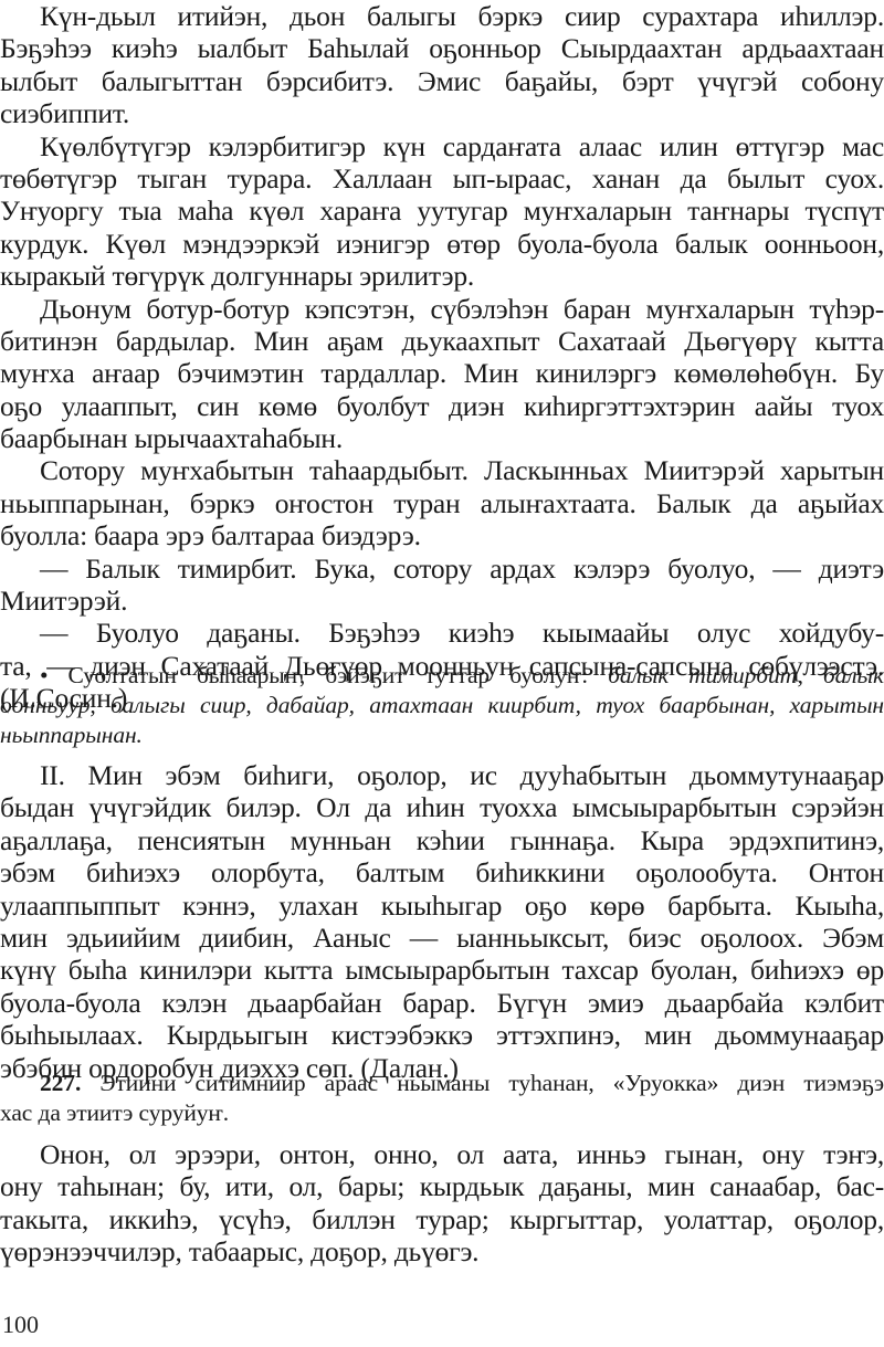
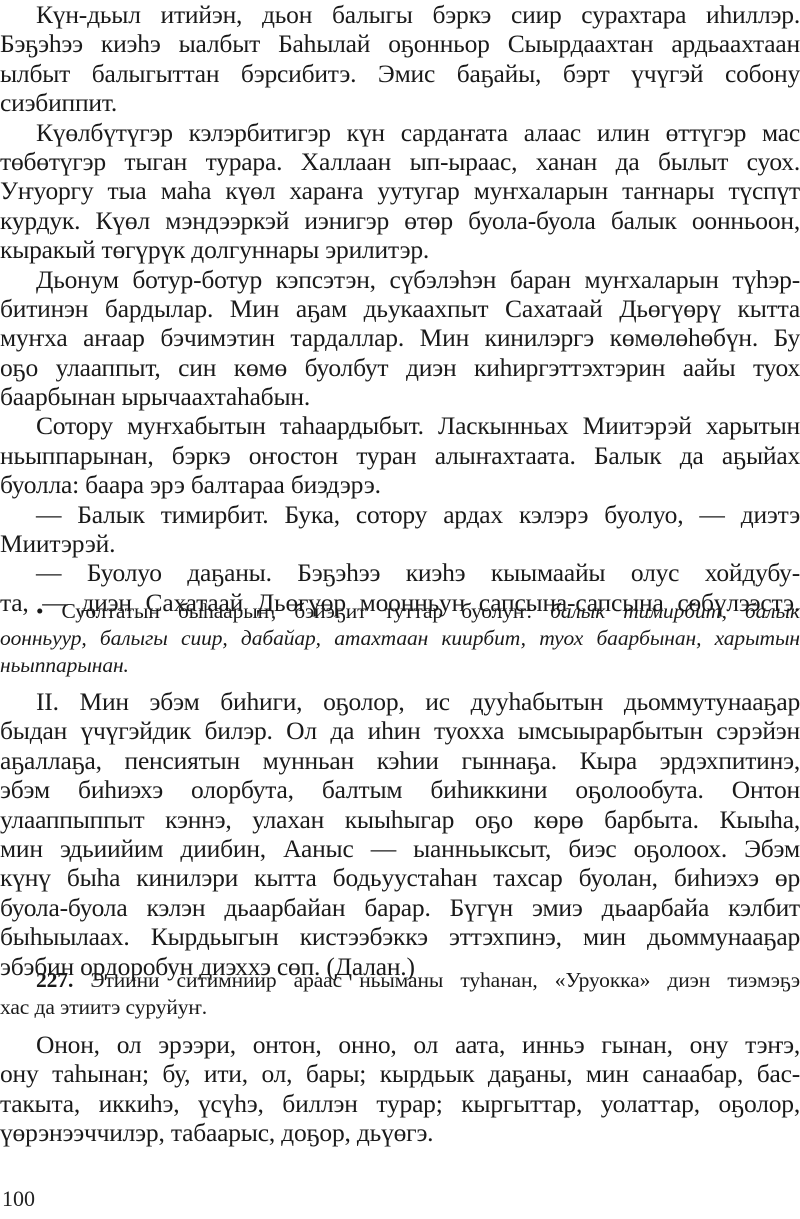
  Күн-дьыл итийэн, дьон балыгы бэркэ сиир сурахтара иһиллэр.
  Бэҕэһээ киэһэ ыалбыт Баһылай оҕонньор Сыырдаахтан ардьаахтаан
  ылбыт балыгыттан бэрсибитэ. Эмис баҕайы, бэрт үчүгэй собону
  сиэбиппит.
  Күөлбүтүгэр кэлэрбитигэр күн сардаҥата алаас илин өттүгэр мас
  төбөтүгэр тыган турара. Халлаан ып-ыраас, ханан да былыт суох.
  Уҥуоргу тыа маһа күөл хараҥа уутугар муҥхаларын таҥнары түспүт
  курдук. Күөл мэндээркэй иэнигэр өтөр буола-буола балык оонньоон,
  кыракый төгүрүк долгуннары эрилитэр.
  Дьонум ботур-ботур кэпсэтэн, сүбэлэһэн баран муҥхаларын түһэр-
  битинэн бардылар. Мин аҕам дьукаахпыт Сахатаай Дьөгүөрү кытта
  муҥха аҥаар бэчимэтин тардаллар. Мин кинилэргэ көмөлөһөбүн. Бу
  оҕо улааппыт, син көмө буолбут диэн киһиргэттэхтэрин аайы туох
  баарбынан ырычаахтаһабын.
  Сотору муҥхабытын таһаардыбыт. Ласкынньах Миитэрэй харытын
  ньыппарынан, бэркэ оҥостон туран алыҥахтаата. Балык да аҕыйах
  буолла: баара эрэ балтараа биэдэрэ.
  — Балык тимирбит. Бука, сотору ардах кэлэрэ буолуо, — диэтэ
  Миитэрэй.
  — Буолуо даҕаны. Бэҕэһээ киэһэ кыымаайы олус хойдубу-
  та, — диэн Сахатаай Дьөгүөр моонньун сапсына-сапсына сөбүлээстэ.
- (И.Сосин.)
  • Суолтатын быһаарыҥ, бэйэҕит туттар буолуҥ: балык тимирбит, балык
  оонньуур, балыгы сиир, дабайар, атахтаан киирбит, туох баарбынан, харытын
  ньыппарынан.
  II. Мин эбэм биһиги, оҕолор, ис дууһабытын дьоммутунааҕар
  быдан үчүгэйдик билэр. Ол да иһин туохха ымсыырарбытын сэрэйэн
  аҕаллаҕа, пенсиятын мунньан кэһии гыннаҕа. Кыра эрдэхпитинэ,
  эбэм биһиэхэ олорбута, балтым биһиккини оҕолообута. Онтон
  улааппыппыт кэннэ, улахан кыыһыгар оҕо көрө барбыта. Кыыһа,
  мин эдьиийим диибин, Ааныс — ыанньыксыт, биэс оҕолоох. Эбэм
- күнү быһа кинилэри кытта ымсыырарбытын тахсар буолан, биһиэхэ өр
+ күнү быһа кинилэри кытта бодьуустаһан тахсар буолан, биһиэхэ өр
  буола-буола кэлэн дьаарбайан барар. Бүгүн эмиэ дьаарбайа кэлбит
  быһыылаах. Кырдьыгын кистээбэккэ эттэхпинэ, мин дьоммунааҕар
  эбэбин ордоробун диэххэ сөп. (Далан.)
  227. Этиини ситимниир араас ньыманы туһанан, «Уруокка» диэн тиэмэҕэ
  хас да этиитэ суруйуҥ.
  Онон, ол эрээри, онтон, онно, ол аата, инньэ гынан, ону тэҥэ,
  ону таһынан; бу, ити, ол, бары; кырдьык даҕаны, мин санаабар, бас-
  такыта, иккиһэ, үсүһэ, биллэн турар; кыргыттар, уолаттар, оҕолор,
  үөрэнээччилэр, табаарыс, доҕор, дьүөгэ.
  100
